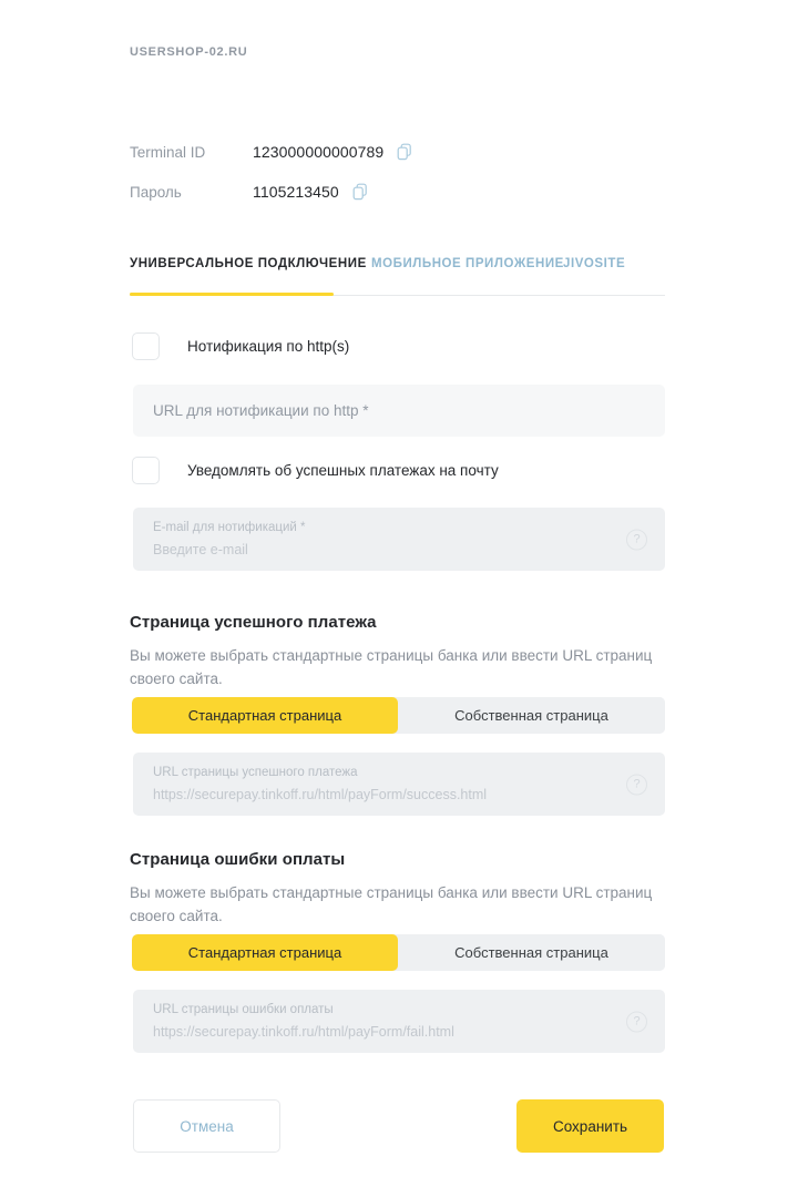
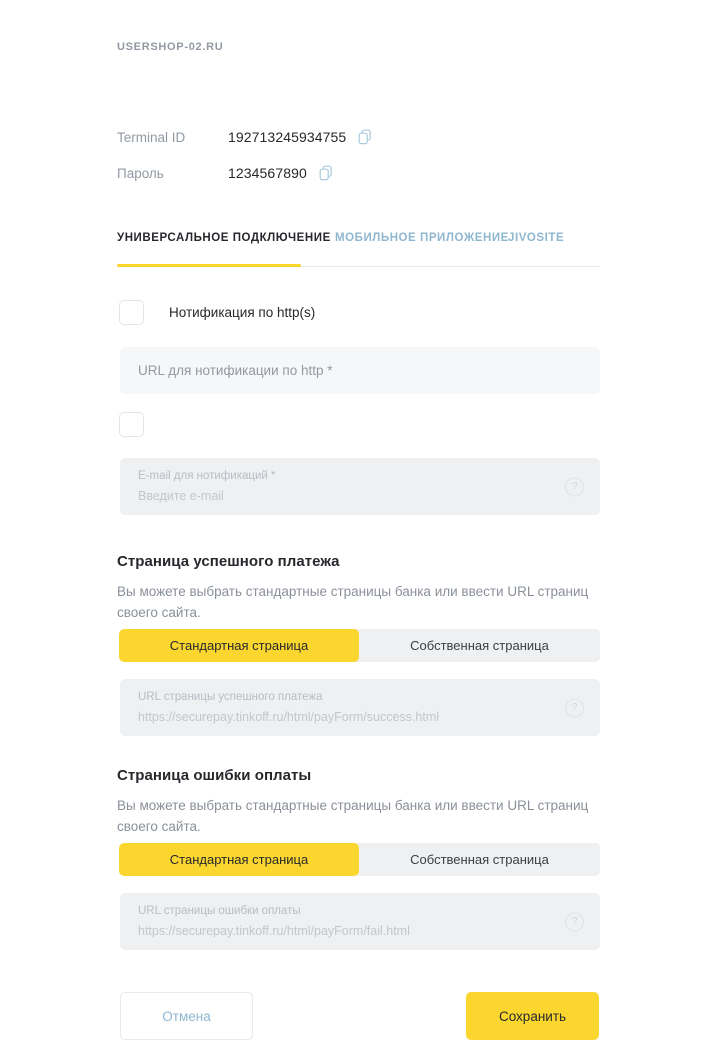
  USERSHOP-02.RU
  Terminal ID
- 123000000000789
+ 192713245934755
  Пароль
- 1105213450
+ 1234567890
  УНИВЕРСАЛЬНОЕ ПОДКЛЮЧЕНИЕ
  МОБИЛЬНОЕ ПРИЛОЖЕНИЕ
  JIVOSITE
  Нотификация по http(s)
  URL для нотификации по http *
- Уведомлять об успешных платежах на почту
  E-mail для нотификаций *
  Введите e-mail
  ?
  Страница успешного платежа
  Вы можете выбрать стандартные страницы банка или ввести URL страниц своего сайта.
  Стандартная страница
  Собственная страница
  URL страницы успешного платежа
  https://securepay.tinkoff.ru/html/payForm/success.html
  ?
  Страница ошибки оплаты
  Вы можете выбрать стандартные страницы банка или ввести URL страниц своего сайта.
  Стандартная страница
  Собственная страница
  URL страницы ошибки оплаты
  https://securepay.tinkoff.ru/html/payForm/fail.html
  ?
  Отмена
  Сохранить
